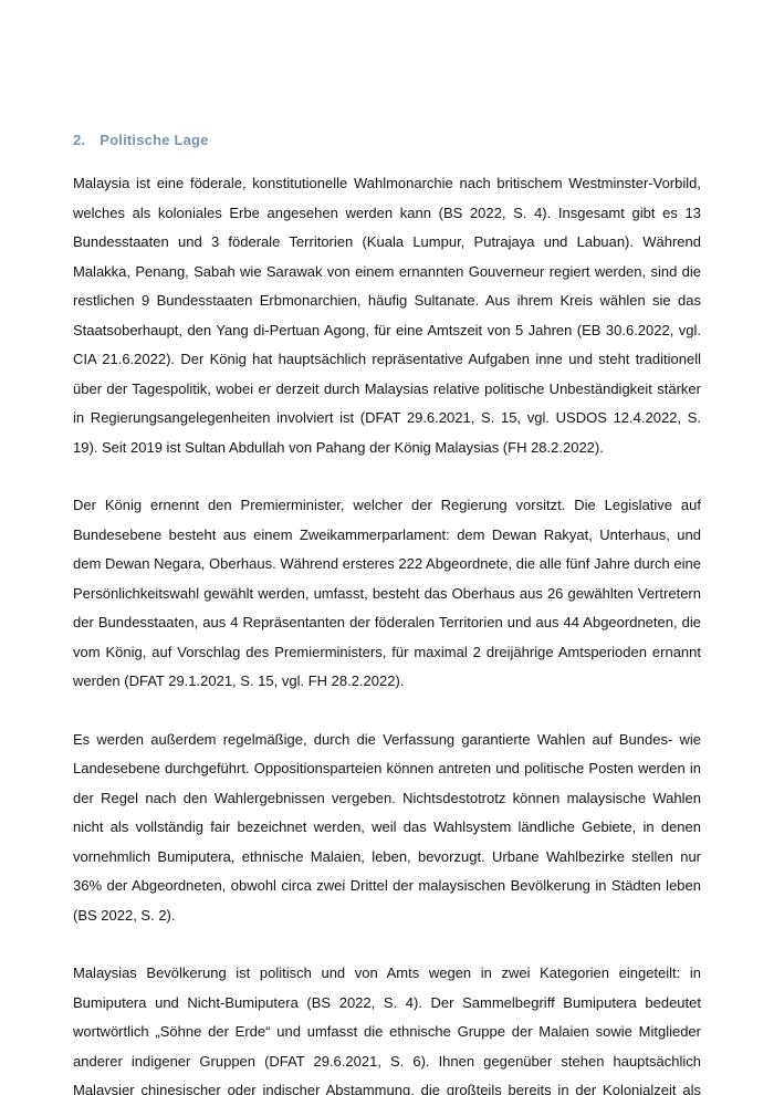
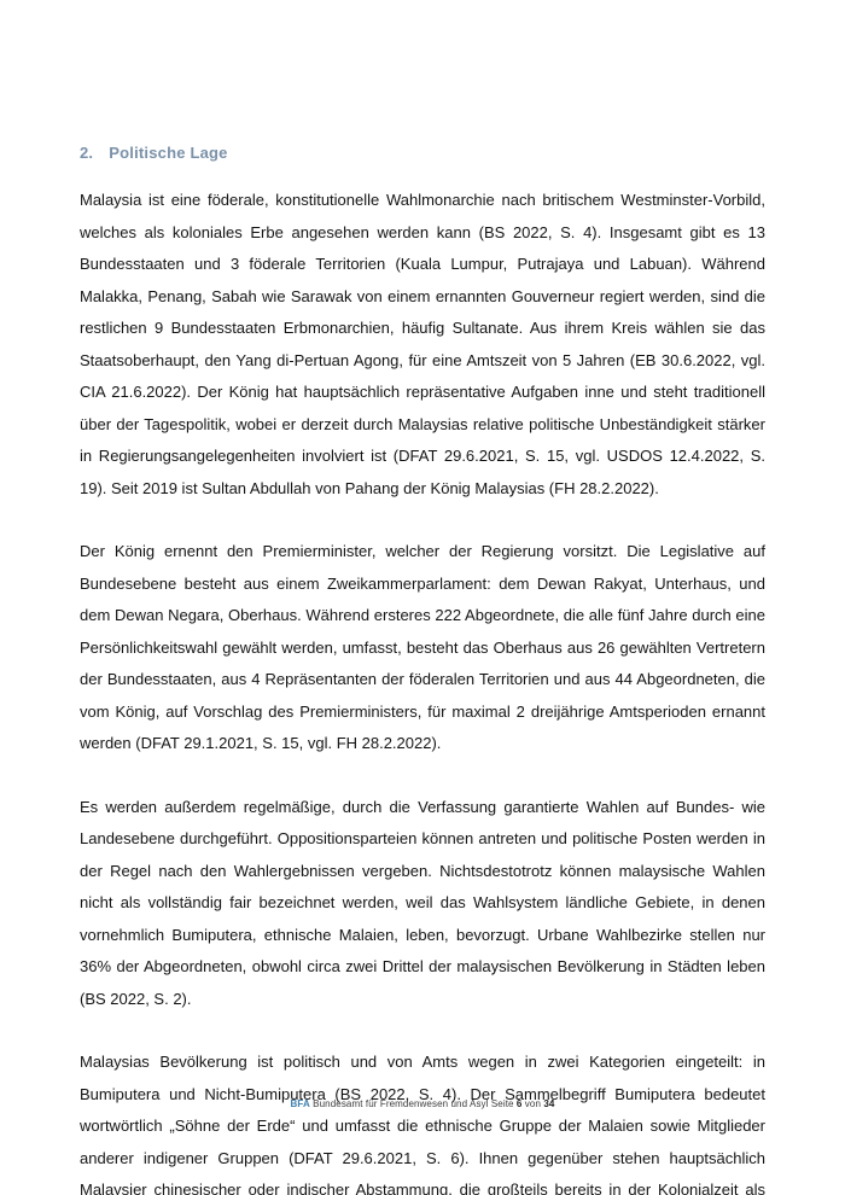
  2. Politische Lage
  Malaysia ist eine föderale, konstitutionelle Wahlmonarchie nach britischem Westminster-Vorbild, welches als koloniales Erbe angesehen werden kann (BS 2022, S. 4). Insgesamt gibt es 13 Bundesstaaten und 3 föderale Territorien (Kuala Lumpur, Putrajaya und Labuan). Während Malakka, Penang, Sabah wie Sarawak von einem ernannten Gouverneur regiert werden, sind die restlichen 9 Bundesstaaten Erbmonarchien, häufig Sultanate. Aus ihrem Kreis wählen sie das Staatsoberhaupt, den Yang di-Pertuan Agong, für eine Amtszeit von 5 Jahren (EB 30.6.2022, vgl. CIA 21.6.2022). Der König hat hauptsächlich repräsentative Aufgaben inne und steht traditionell über der Tagespolitik, wobei er derzeit durch Malaysias relative politische Unbeständigkeit stärker in Regierungsangelegenheiten involviert ist (DFAT 29.6.2021, S. 15, vgl. USDOS 12.4.2022, S. 19). Seit 2019 ist Sultan Abdullah von Pahang der König Malaysias (FH 28.2.2022).
  Der König ernennt den Premierminister, welcher der Regierung vorsitzt. Die Legislative auf Bundesebene besteht aus einem Zweikammerparlament: dem Dewan Rakyat, Unterhaus, und dem Dewan Negara, Oberhaus. Während ersteres 222 Abgeordnete, die alle fünf Jahre durch eine Persönlichkeitswahl gewählt werden, umfasst, besteht das Oberhaus aus 26 gewählten Vertretern der Bundesstaaten, aus 4 Repräsentanten der föderalen Territorien und aus 44 Abgeordneten, die vom König, auf Vorschlag des Premierministers, für maximal 2 dreijährige Amtsperioden ernannt werden (DFAT 29.1.2021, S. 15, vgl. FH 28.2.2022).
  Es werden außerdem regelmäßige, durch die Verfassung garantierte Wahlen auf Bundes- wie Landesebene durchgeführt. Oppositionsparteien können antreten und politische Posten werden in der Regel nach den Wahlergebnissen vergeben. Nichtsdestotrotz können malaysische Wahlen nicht als vollständig fair bezeichnet werden, weil das Wahlsystem ländliche Gebiete, in denen vornehmlich Bumiputera, ethnische Malaien, leben, bevorzugt. Urbane Wahlbezirke stellen nur 36% der Abgeordneten, obwohl circa zwei Drittel der malaysischen Bevölkerung in Städten leben (BS 2022, S. 2).
  Malaysias Bevölkerung ist politisch und von Amts wegen in zwei Kategorien eingeteilt: in Bumiputera und Nicht-Bumiputera (BS 2022, S. 4). Der Sammelbegriff Bumiputera bedeutet wortwörtlich „Söhne der Erde“ und umfasst die ethnische Gruppe der Malaien sowie Mitglieder anderer indigener Gruppen (DFAT 29.6.2021, S. 6). Ihnen gegenüber stehen hauptsächlich Malaysier chinesischer oder indischer Abstammung, die großteils bereits in der Kolonialzeit als
+ BFA Bundesamt für Fremdenwesen und Asyl Seite 6 von 34
